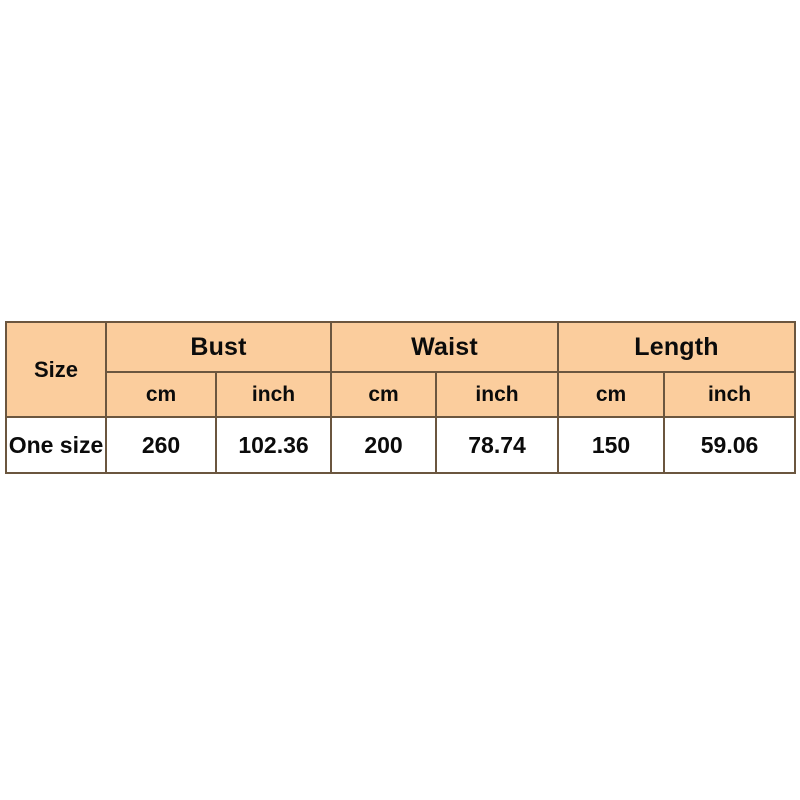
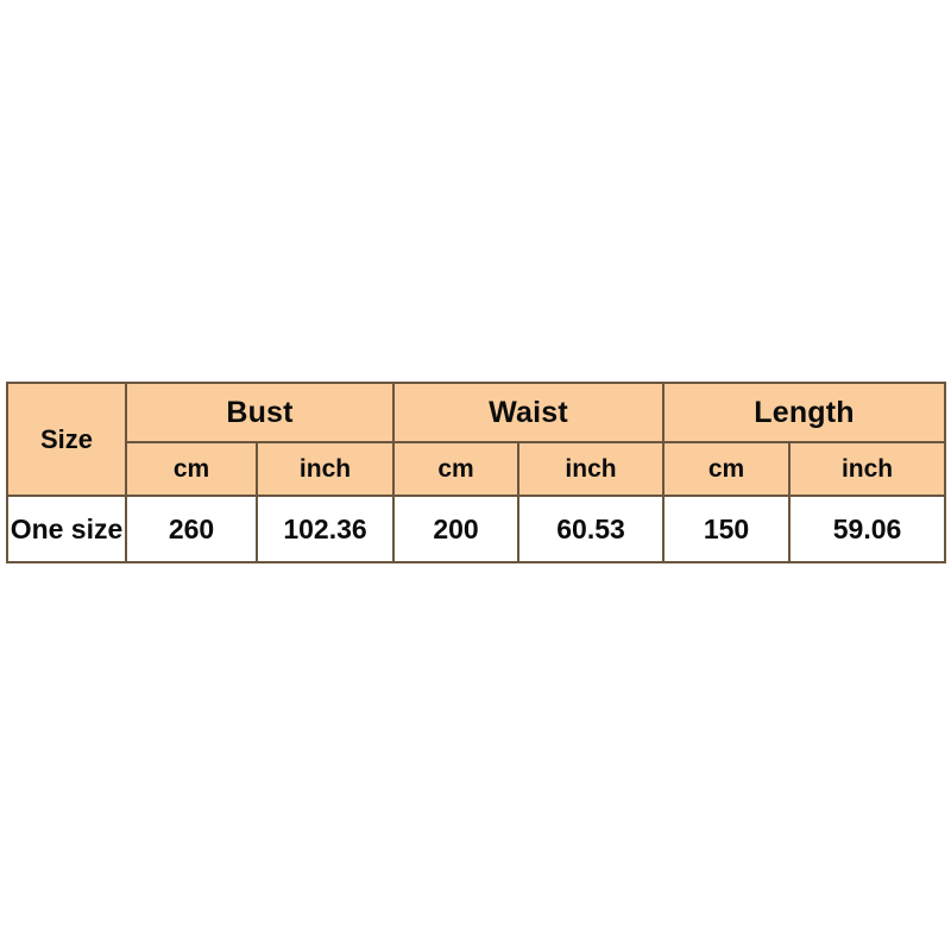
  Size	Bust	Waist	Length
  cm	inch	cm	inch	cm	inch
- One size	260	102.36	200	78.74	150	59.06
+ One size	260	102.36	200	60.53	150	59.06
